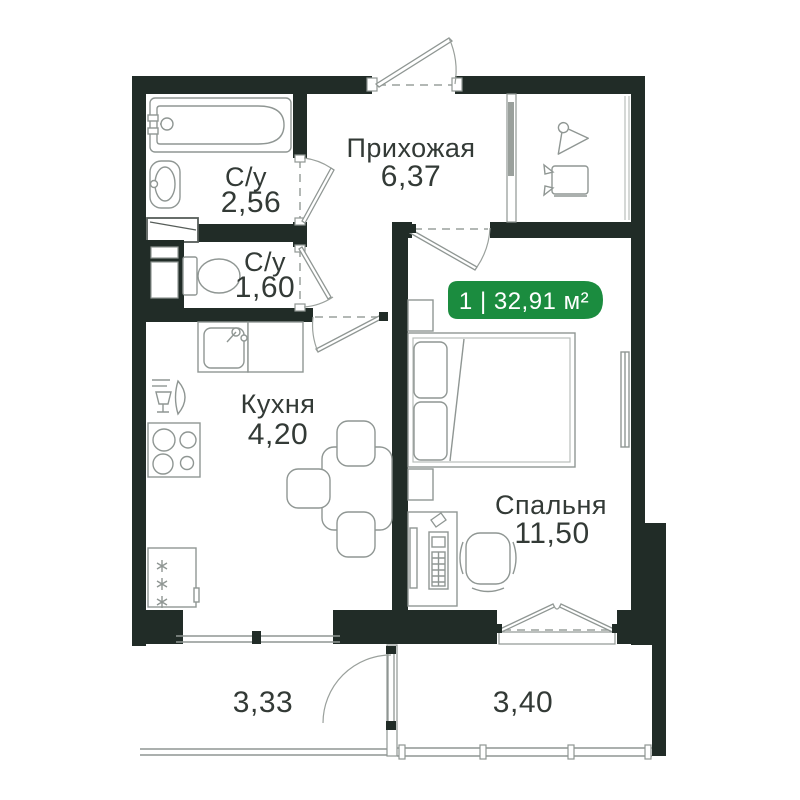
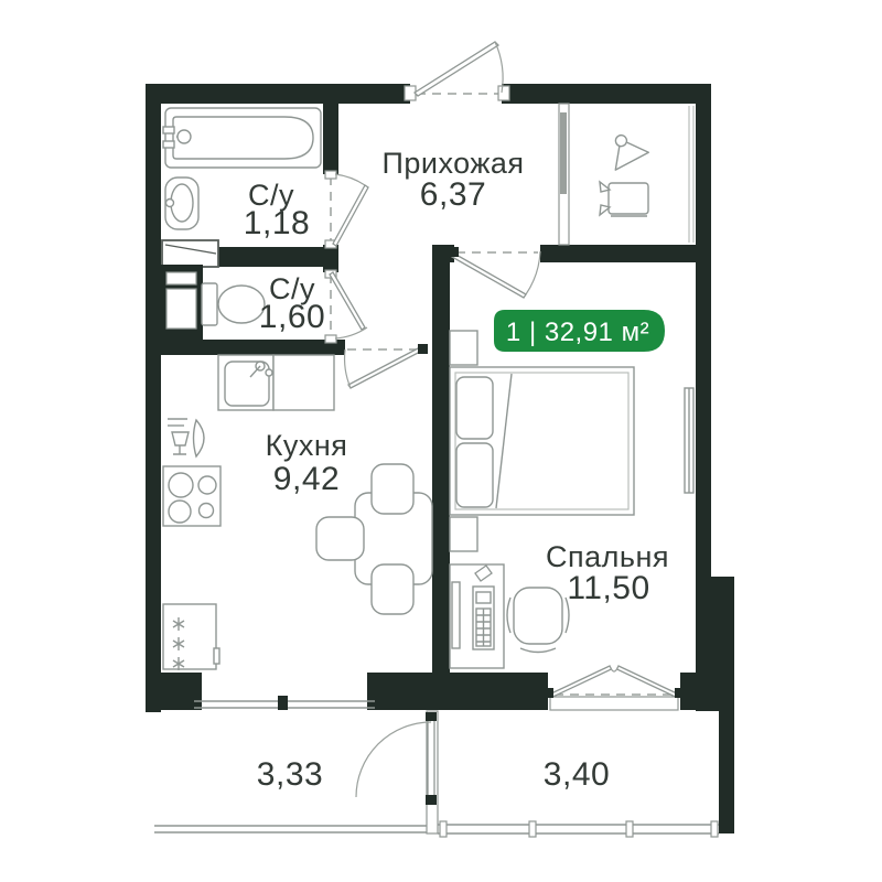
  Прихожая
  6,37
  С/у
- 2,56
+ 1,18
  С/у
  1,60
  Кухня
- 4,20
+ 9,42
  Спальня
  11,50
  3,33
  3,40
  1 | 32,91 м²
